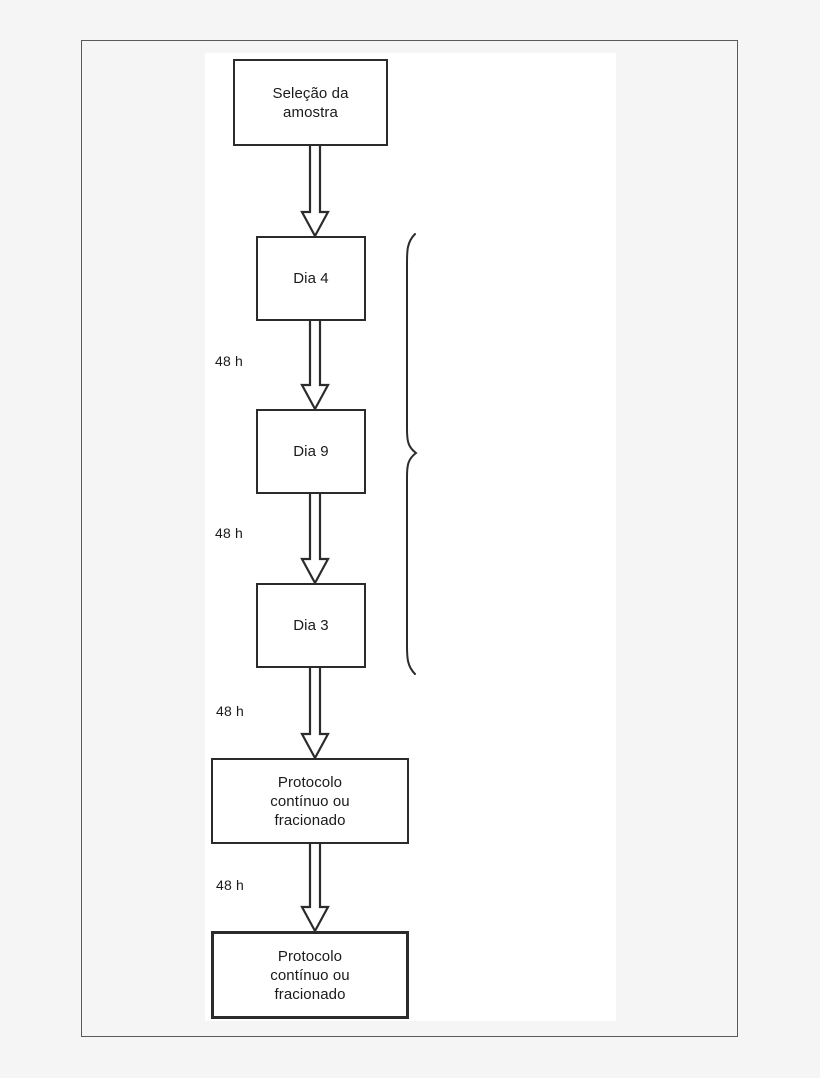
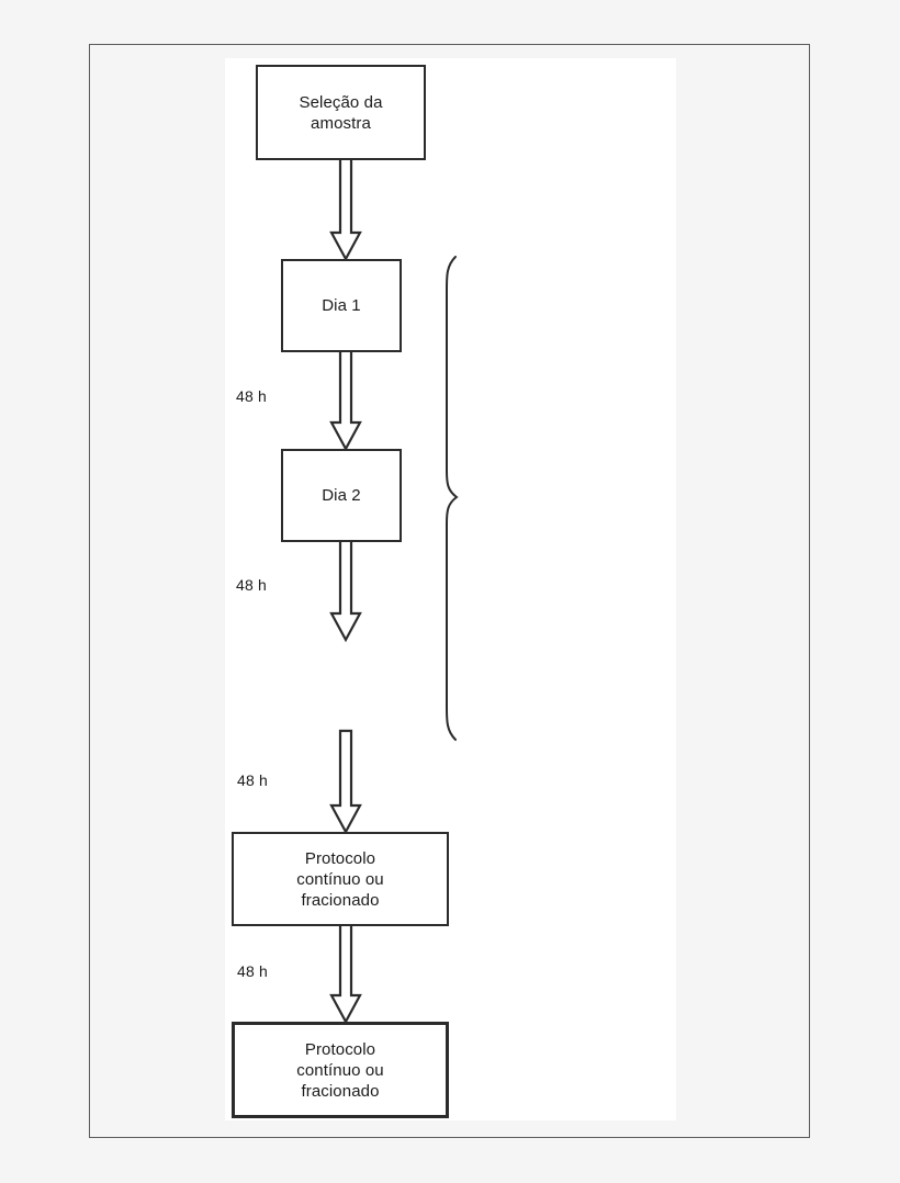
  Seleção da
  amostra
- Dia 4
+ Dia 1
- Dia 9
+ Dia 2
- Dia 3
  Protocolo
  contínuo ou
  fracionado
  Protocolo
  contínuo ou
  fracionado
  48 h
  48 h
  48 h
  48 h
